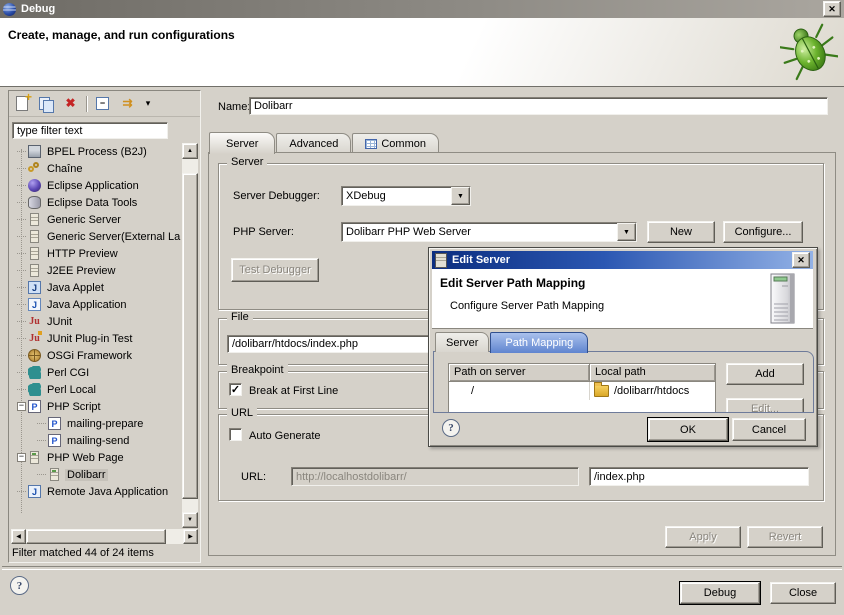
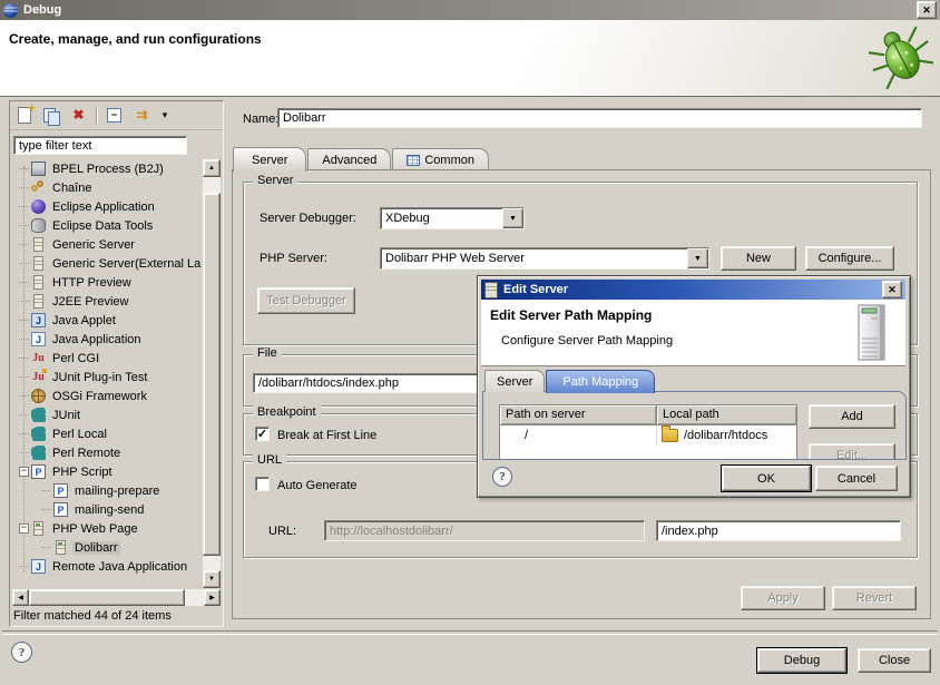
  Debug
  ✕
  Create, manage, and run configurations
  ✖
  ⇉
  ▾
  type filter text
  BPEL Process (B2J)
  Chaîne
  Eclipse Application
  Eclipse Data Tools
  Generic Server
  Generic Server(External La
  HTTP Preview
  J2EE Preview
  J
  Java Applet
  J
  Java Application
  Ju
- JUnit
+ Perl CGI
  Ju
  JUnit Plug-in Test
  OSGi Framework
- Perl CGI
+ JUnit
  Perl Local
+ Perl Remote
  −
  P
  PHP Script
  P
  mailing-prepare
  P
  mailing-send
  −
  PHP Web Page
  Dolibarr
  J
  Remote Java Application
  Filter matched 44 of 24 items
  Name
  Dolibarr
  Server
  Advanced
  Common
  Server
  Server Debugger:
  XDebug
  PHP Server:
  Dolibarr PHP Web Server
  New
  Configure...
  Test Debugger
  File
  /dolibarr/htdocs/index.php
  Breakpoint
  ✓
  Break at First Line
  URL
  Auto Generate
  URL:
  http://localhostdolibarr/
  /index.php
  Apply
  Revert
  ?
  Debug
  Close
  Edit Server
  ✕
  Edit Server Path Mapping
  Configure Server Path Mapping
  Server
  Path Mapping
  Path on server
  Local path
  /
  /dolibarr/htdocs
  Add
  Edit...
  ?
  OK
  Cancel
